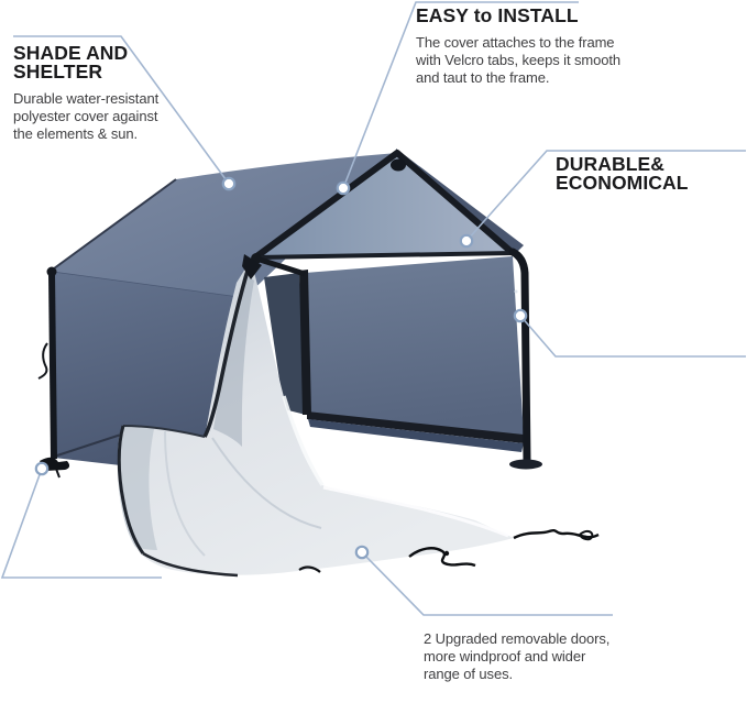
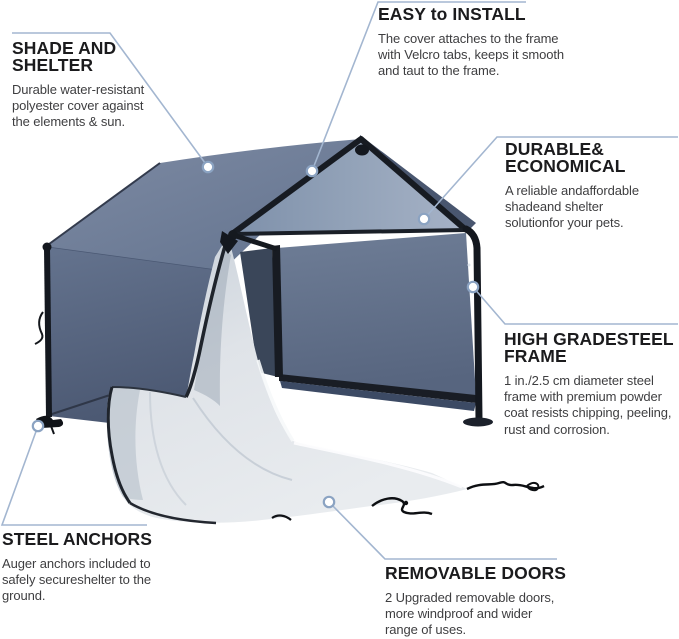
  SHADE AND
  SHELTER
  Durable water-resistant
  polyester cover against
  the elements & sun.
  EASY to INSTALL
  The cover attaches to the frame
  with Velcro tabs, keeps it smooth
  and taut to the frame.
  DURABLE&
  ECONOMICAL
+ A reliable andaffordable
+ shadeand shelter
+ solutionfor your pets.
+ HIGH GRADESTEEL
+ FRAME
+ 1 in./2.5 cm diameter steel
+ frame with premium powder
+ coat resists chipping, peeling,
+ rust and corrosion.
+ STEEL ANCHORS
+ Auger anchors included to
+ safely secureshelter to the
+ ground.
+ REMOVABLE DOORS
  2 Upgraded removable doors,
  more windproof and wider
  range of uses.
